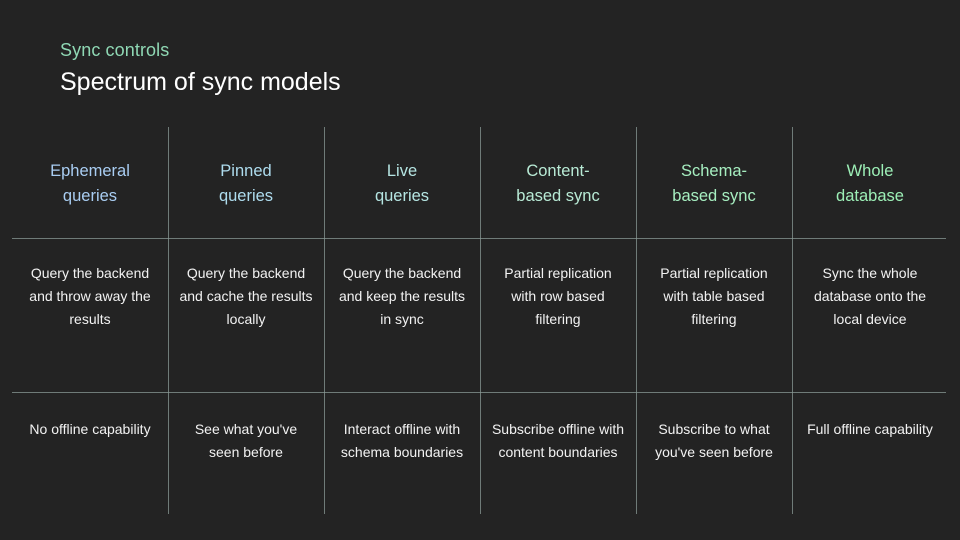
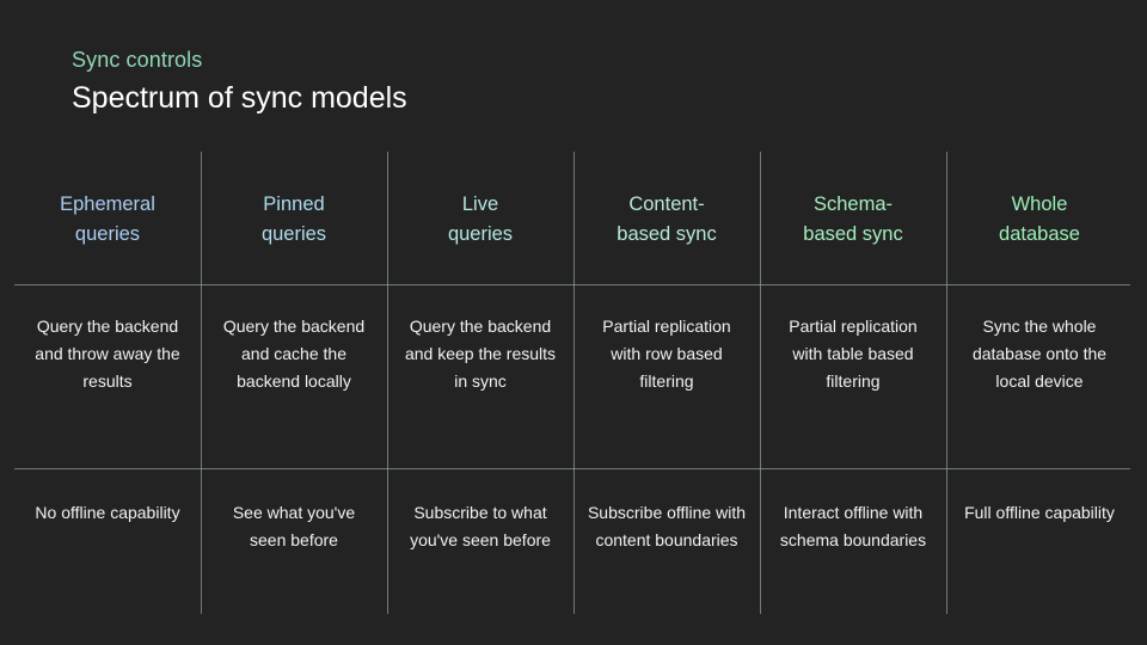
  Sync controls
  Spectrum of sync models
  Ephemeral
  queries
  Pinned
  queries
  Live
  queries
  Content-
  based sync
  Schema-
  based sync
  Whole
  database
  Query the backend and throw away the results
- Query the backend and cache the results locally
+ Query the backend and cache the backend locally
  Query the backend and keep the results in sync
  Partial replication with row based filtering
  Partial replication with table based filtering
  Sync the whole database onto the local device
  No offline capability
  See what you've seen before
- Interact offline with schema boundaries
+ Subscribe to what you've seen before
  Subscribe offline with content boundaries
- Subscribe to what you've seen before
+ Interact offline with schema boundaries
  Full offline capability
